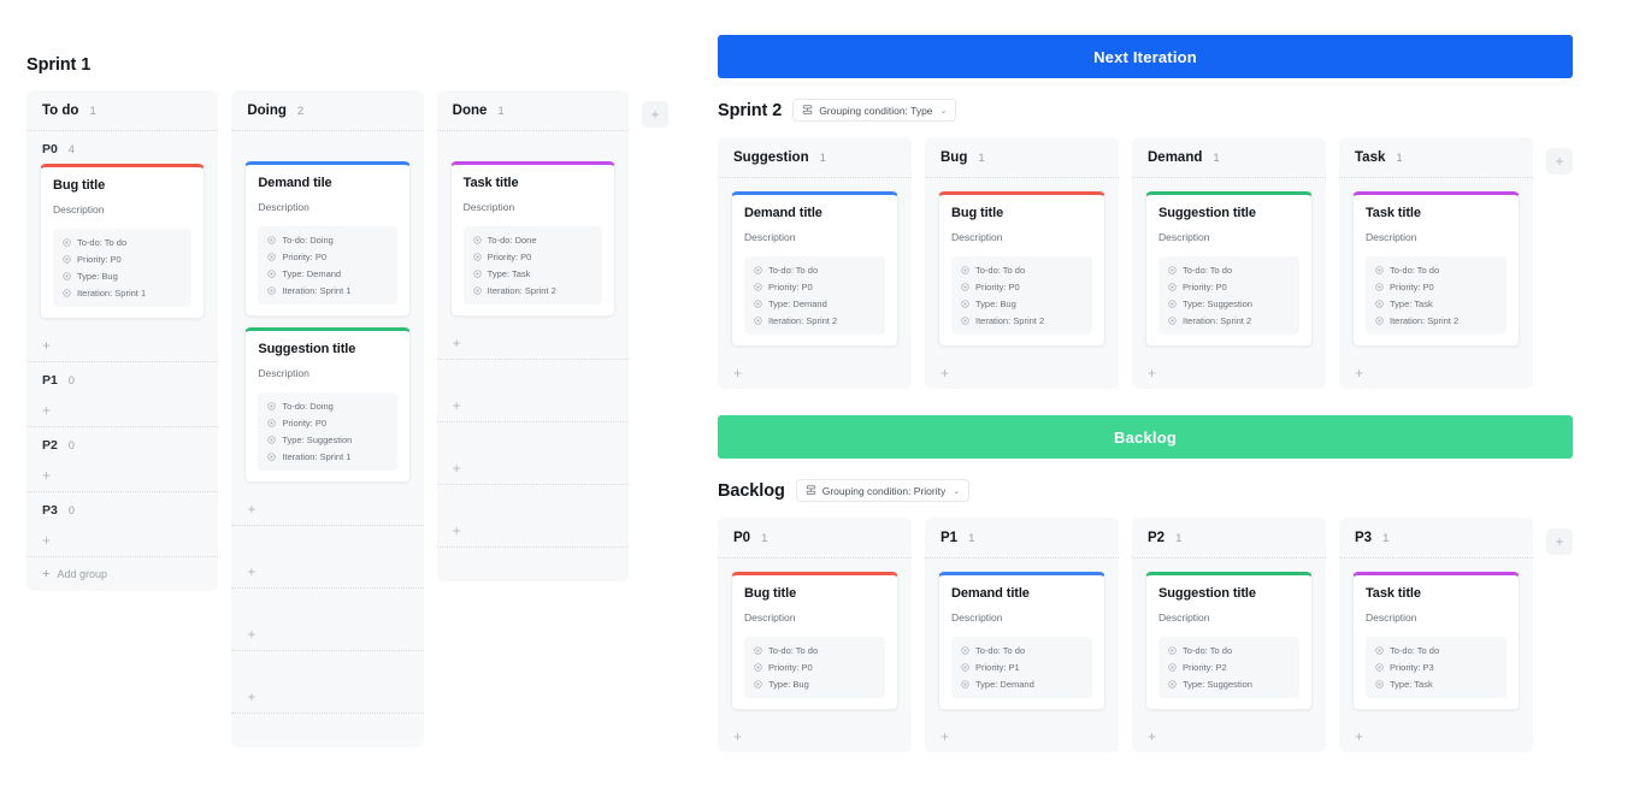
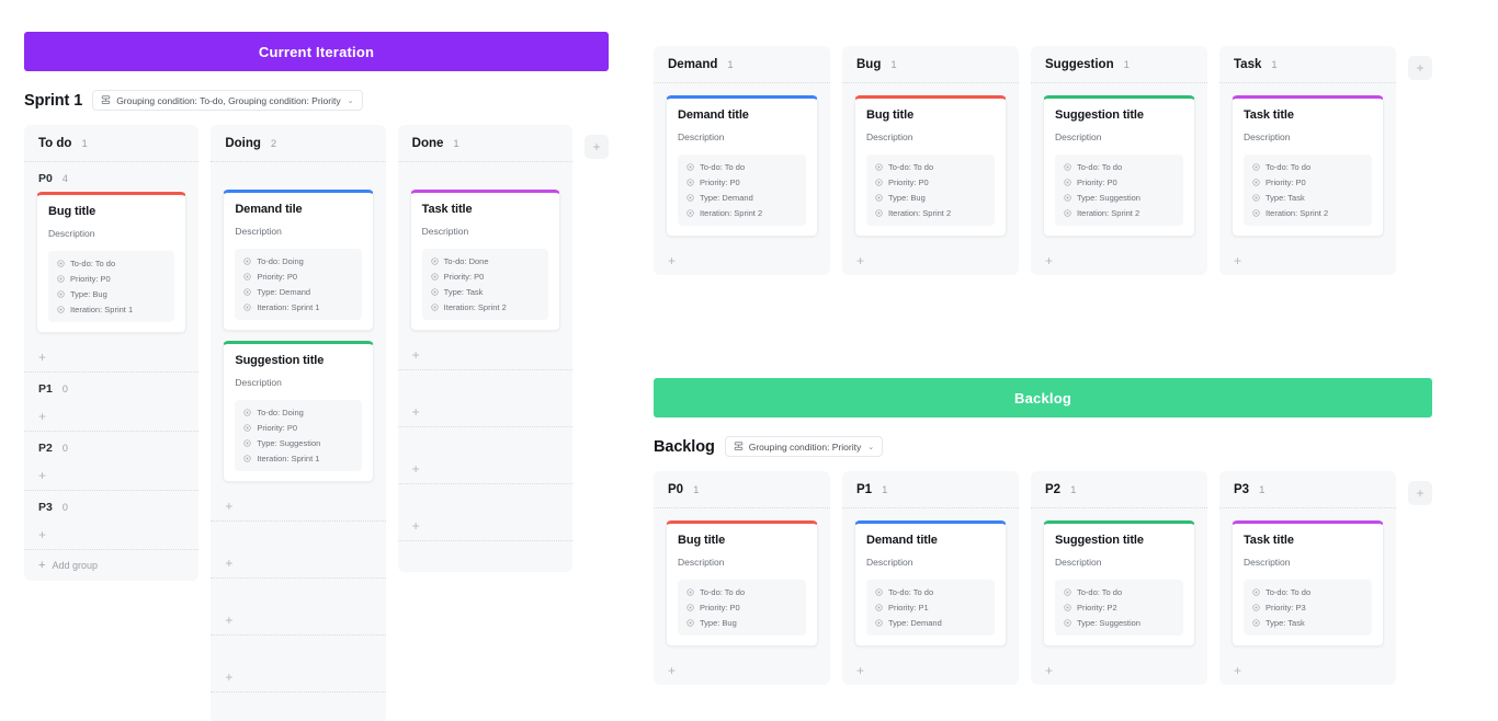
+ Current Iteration
  Sprint 1
+ Grouping condition: To-do, Grouping condition: Priority
  To do
  1
  P0
  4
  Bug title
  Description
  To-do: To do
  Priority: P0
  Type: Bug
  Iteration: Sprint 1
  +
  P1
  0
  +
  P2
  0
  +
  P3
  0
  +
  +
  Add group
  Doing
  2
  Demand tile
  Description
  To-do: Doing
  Priority: P0
  Type: Demand
  Iteration: Sprint 1
  Suggestion title
  Description
  To-do: Doing
  Priority: P0
  Type: Suggestion
  Iteration: Sprint 1
  +
  +
  +
  +
  Done
  1
  Task title
  Description
  To-do: Done
  Priority: P0
  Type: Task
  Iteration: Sprint 2
  +
  +
  +
  +
  +
- Next Iteration
- Sprint 2
- Grouping condition: Type
- Suggestion
+ Demand
  1
  Demand title
  Description
  To-do: To do
  Priority: P0
  Type: Demand
  Iteration: Sprint 2
  +
  Bug
  1
  Bug title
  Description
  To-do: To do
  Priority: P0
  Type: Bug
  Iteration: Sprint 2
  +
- Demand
+ Suggestion
  1
  Suggestion title
  Description
  To-do: To do
  Priority: P0
  Type: Suggestion
  Iteration: Sprint 2
  +
  Task
  1
  Task title
  Description
  To-do: To do
  Priority: P0
  Type: Task
  Iteration: Sprint 2
  +
  +
  Backlog
  Backlog
  Grouping condition: Priority
  P0
  1
  Bug title
  Description
  To-do: To do
  Priority: P0
  Type: Bug
  +
  P1
  1
  Demand title
  Description
  To-do: To do
  Priority: P1
  Type: Demand
  +
  P2
  1
  Suggestion title
  Description
  To-do: To do
  Priority: P2
  Type: Suggestion
  +
  P3
  1
  Task title
  Description
  To-do: To do
  Priority: P3
  Type: Task
  +
  +
